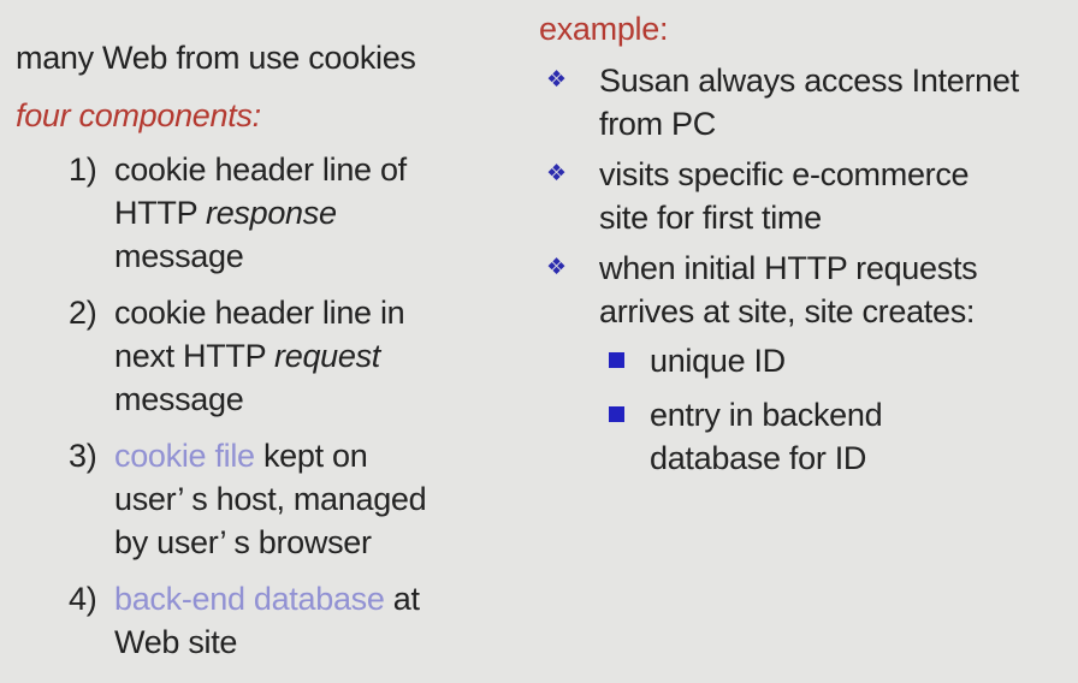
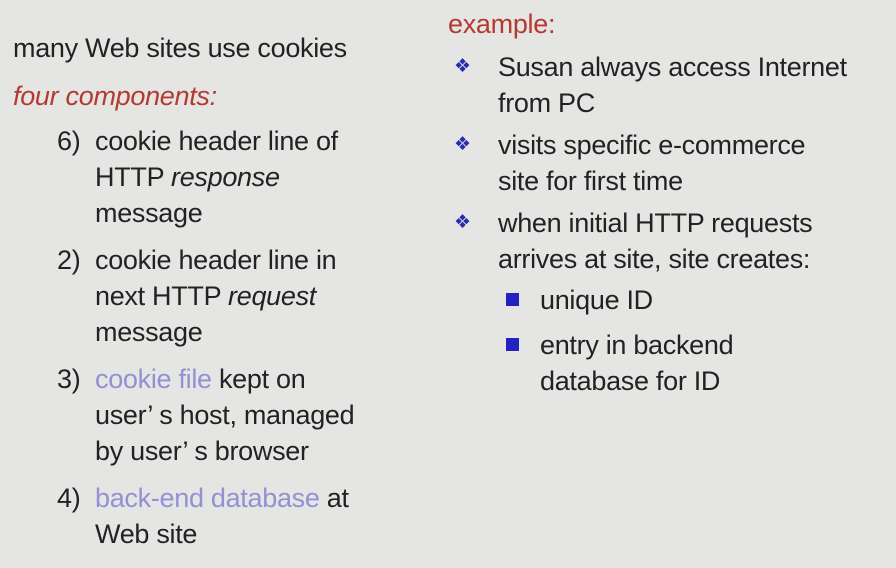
- many Web from use cookies
+ many Web sites use cookies
  four components:
- 1)
+ 6)
  cookie header line of
  HTTP response
  message
  2)
  cookie header line in
  next HTTP request
  message
  3)
  cookie file kept on
  user’ s host, managed
  by user’ s browser
  4)
  back-end database at
  Web site
  example:
  ❖
  Susan always access Internet
  from PC
  ❖
  visits specific e-commerce
  site for first time
  ❖
  when initial HTTP requests
  arrives at site, site creates:
  unique ID
  entry in backend
  database for ID
